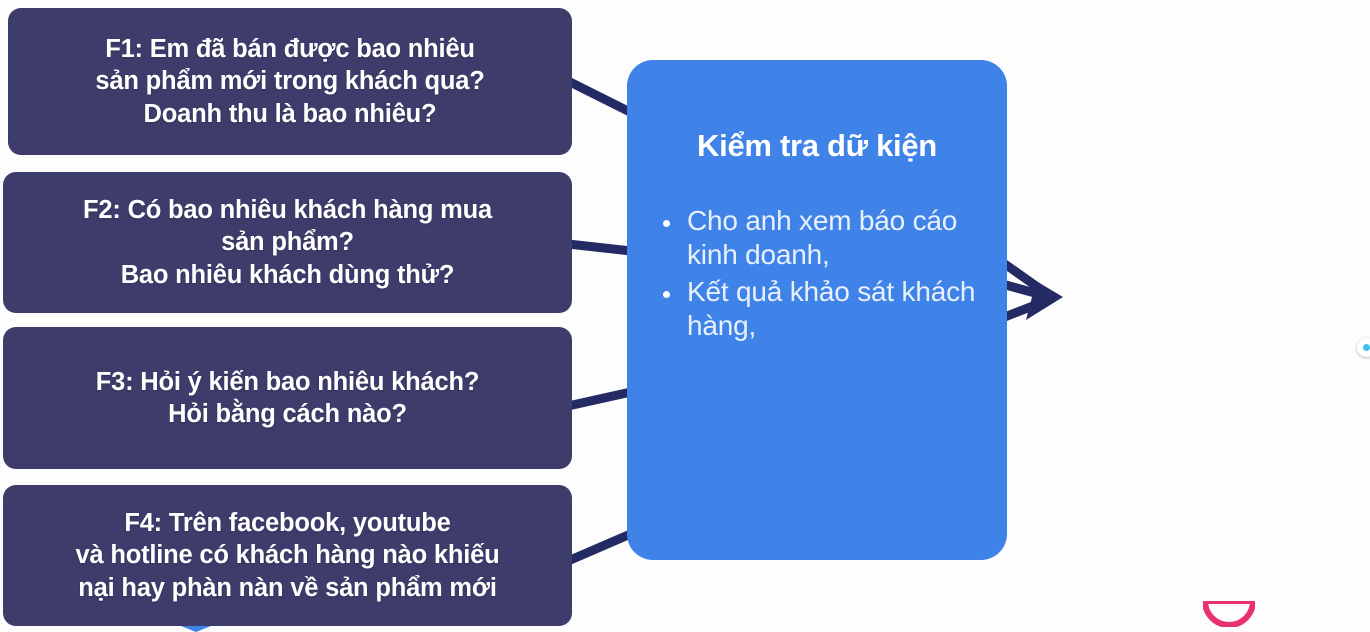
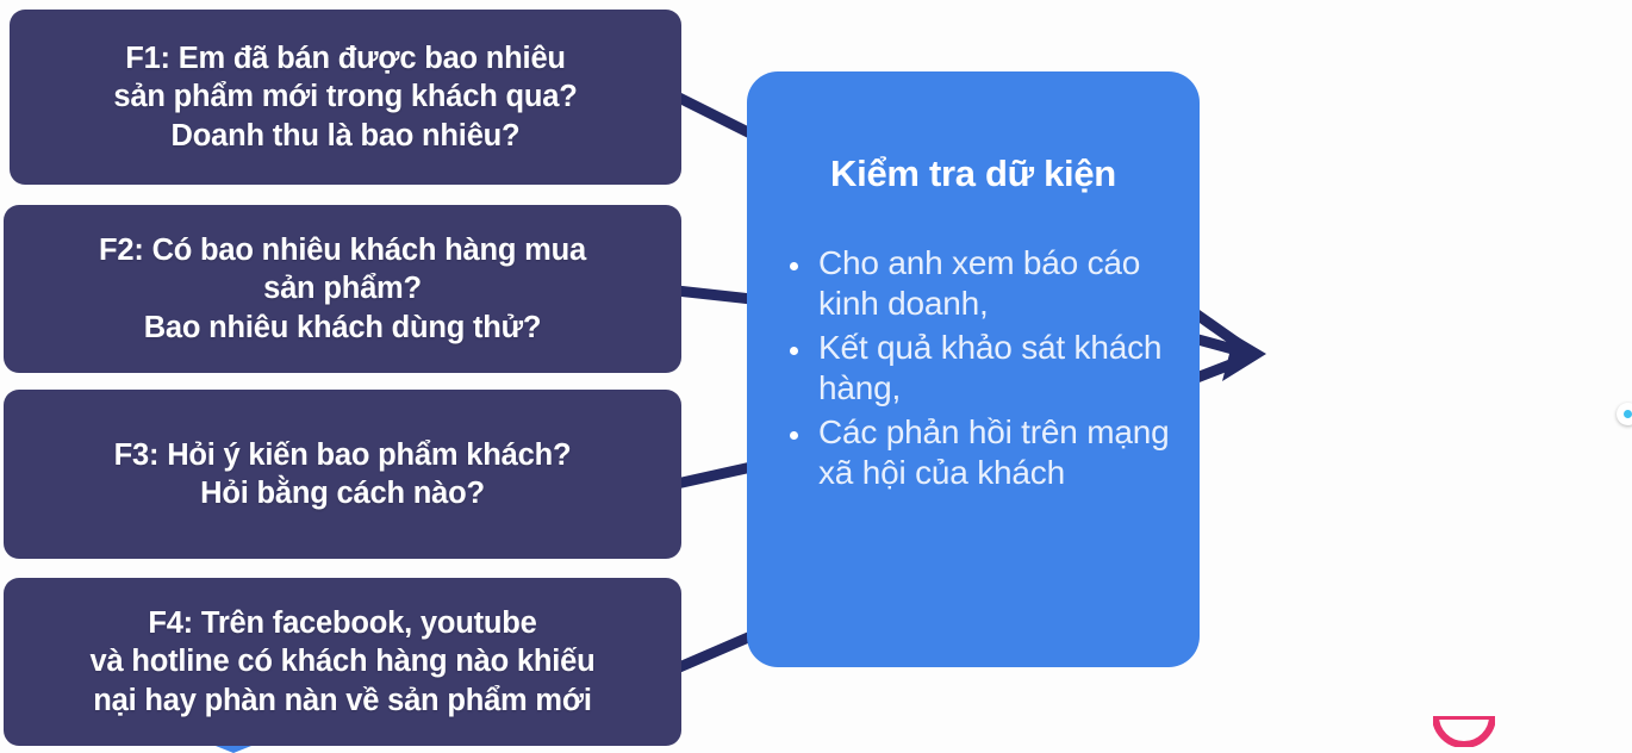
  F1: Em đã bán được bao nhiêu
  sản phẩm mới trong khách qua?
  Doanh thu là bao nhiêu?
  F2: Có bao nhiêu khách hàng mua
  sản phẩm?
  Bao nhiêu khách dùng thử?
- F3: Hỏi ý kiến bao nhiêu khách?
+ F3: Hỏi ý kiến bao phẩm khách?
  Hỏi bằng cách nào?
  F4: Trên facebook, youtube
  và hotline có khách hàng nào khiếu
  nại hay phàn nàn về sản phẩm mới
  Kiểm tra dữ kiện
  Cho anh xem báo cáo kinh doanh,
  Kết quả khảo sát khách hàng,
+ Các phản hồi trên mạng xã hội của khách
